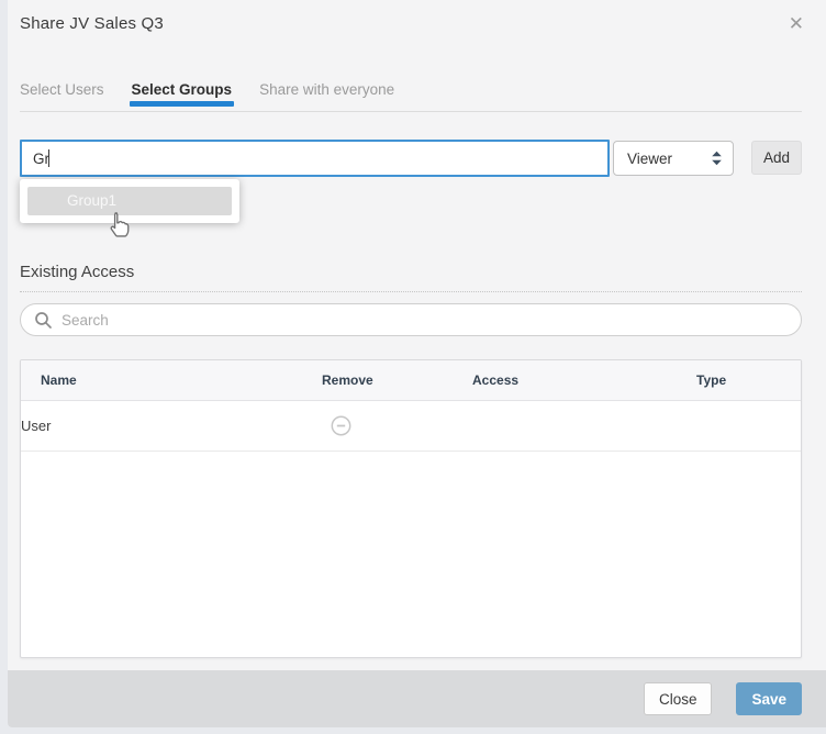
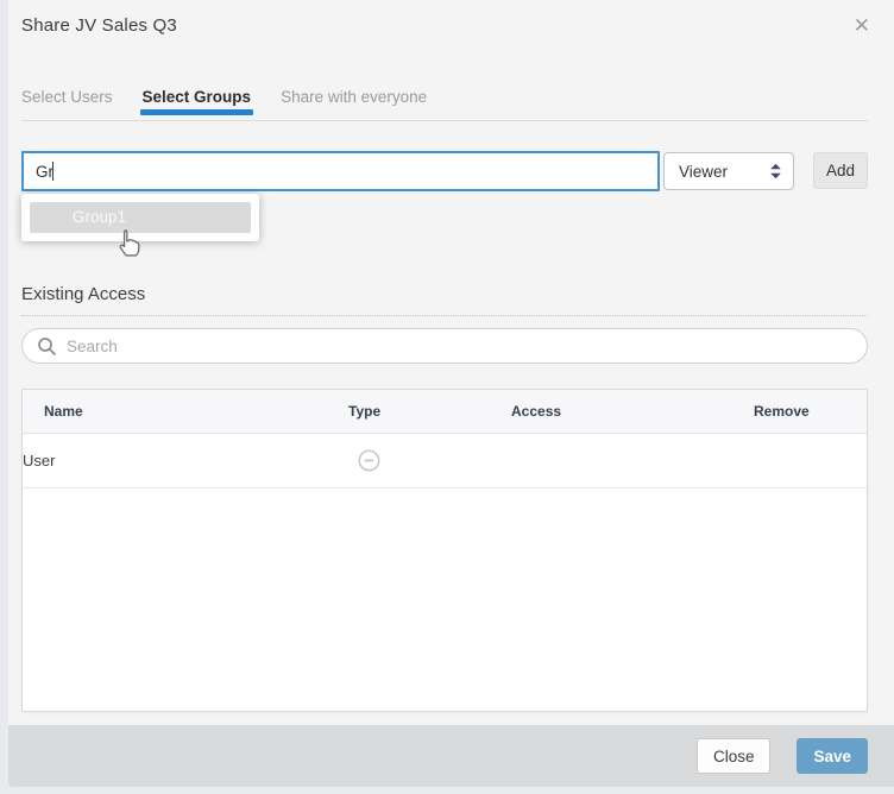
  Share JV Sales Q3
  ✕
  Select Users
  Select Groups
  Share with everyone
  Gr
  Group1
  Viewer
  Add
  Existing Access
  Search
  Name
- Remove
+ Type
  Access
- Type
+ Remove
  User
  Close
  Save
